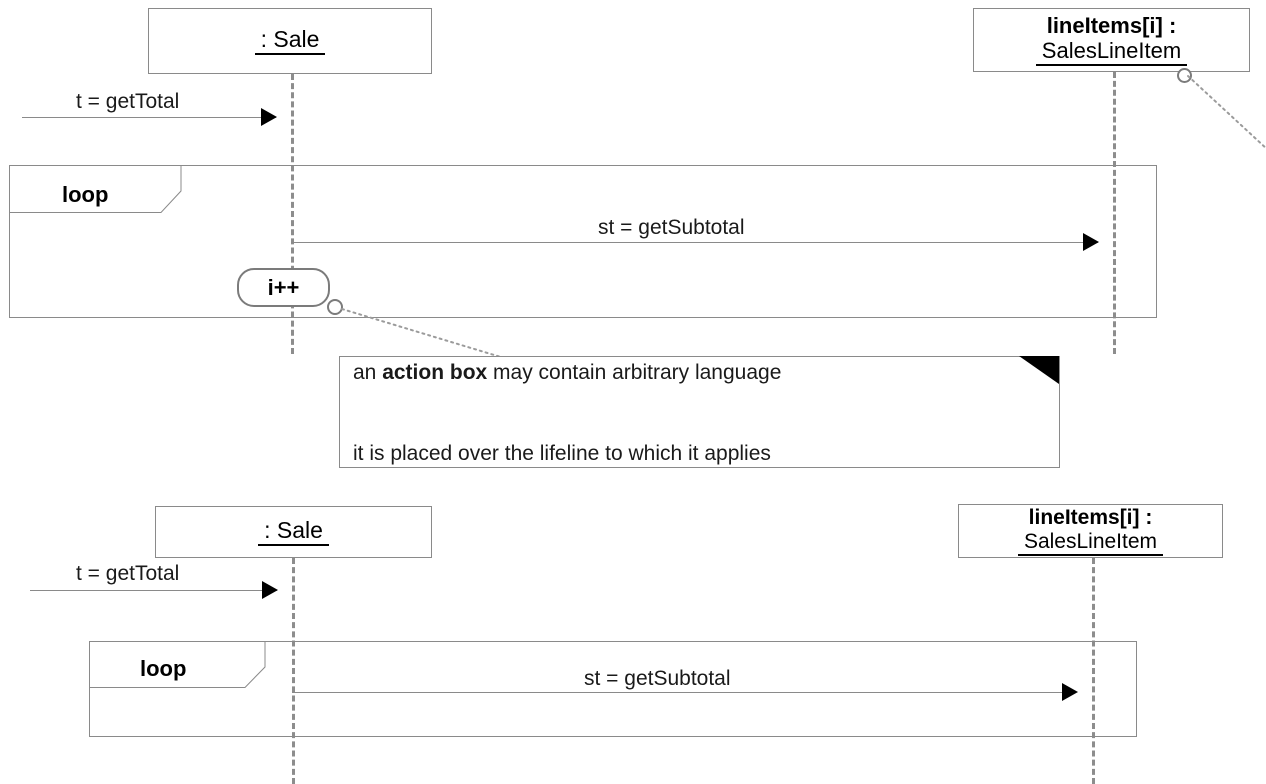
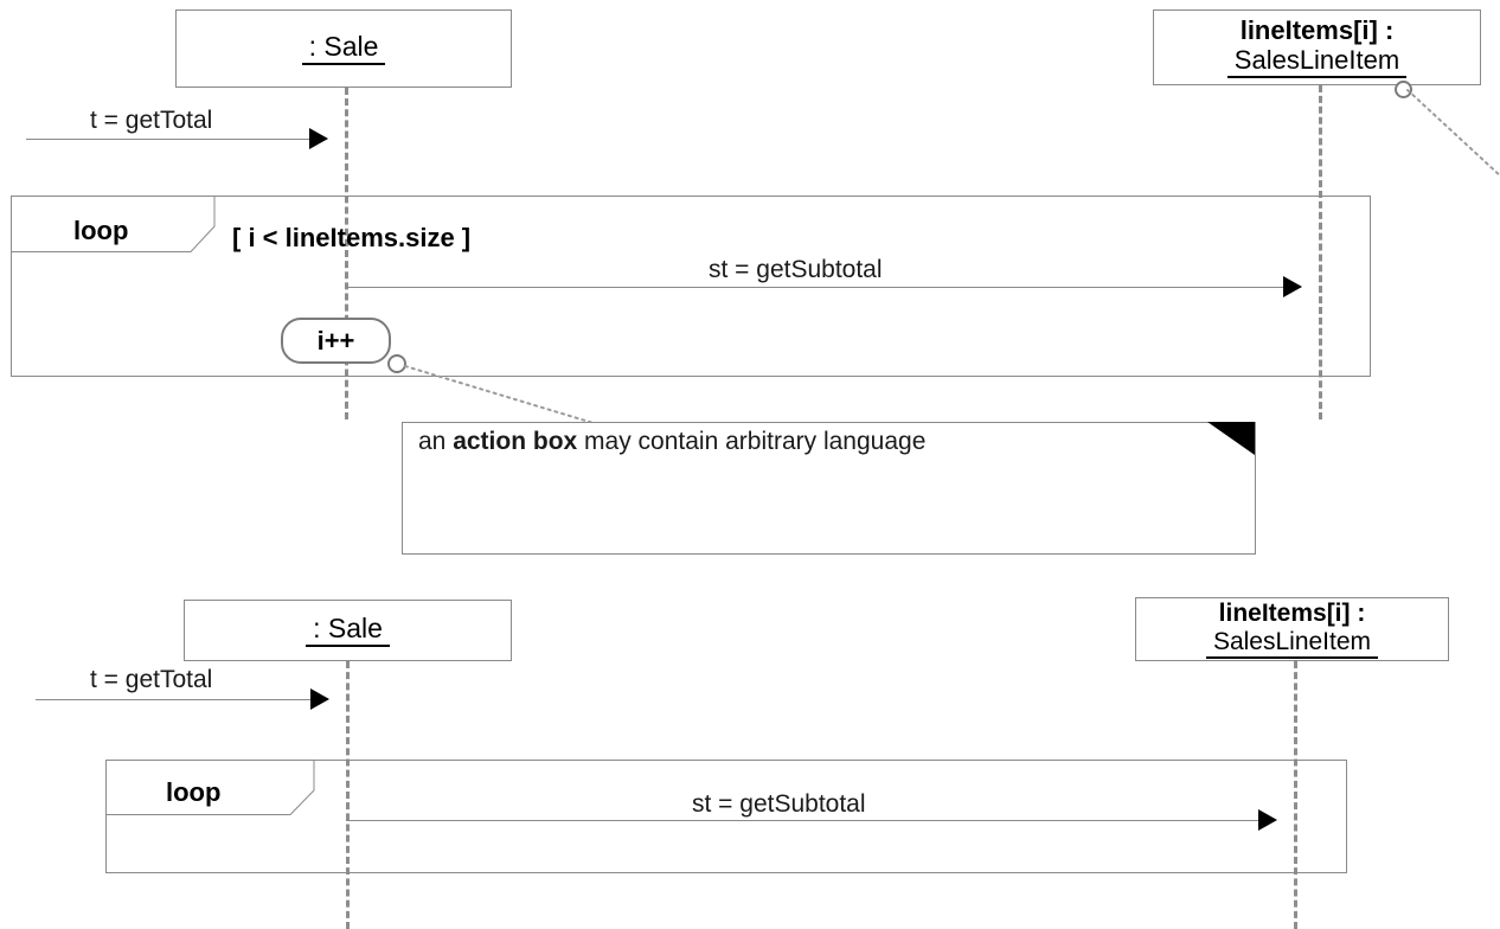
  : Sale
  lineItems[i] :
  SalesLineItem
  t = getTotal
  loop
+ [ i < lineItems.size ]
  st = getSubtotal
  i++
  an action box may contain arbitrary language
- it is placed over the lifeline to which it applies
  : Sale
  lineItems[i] :
  SalesLineItem
  t = getTotal
  loop
  st = getSubtotal
